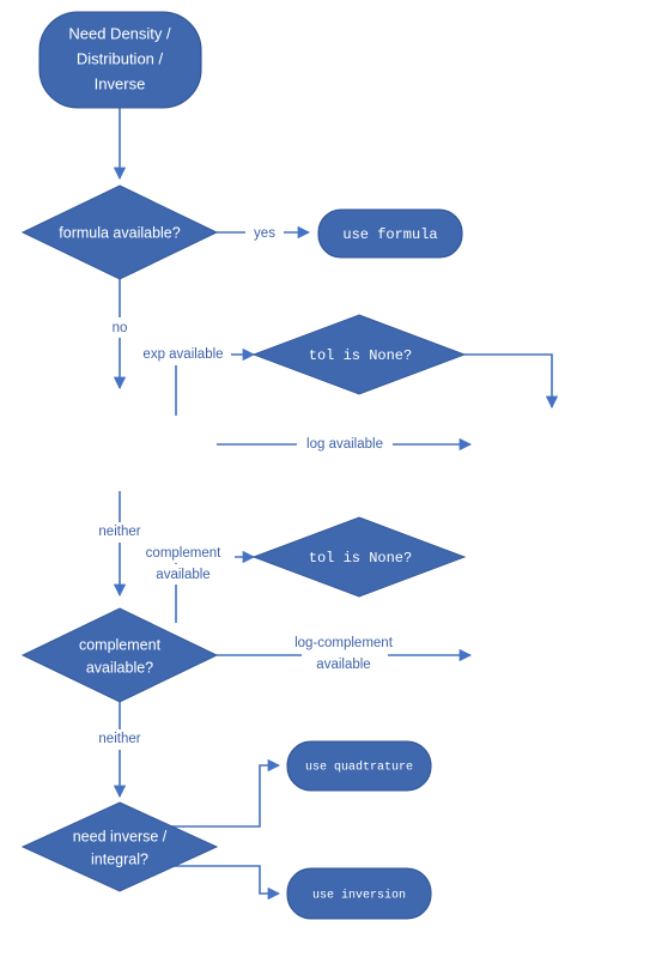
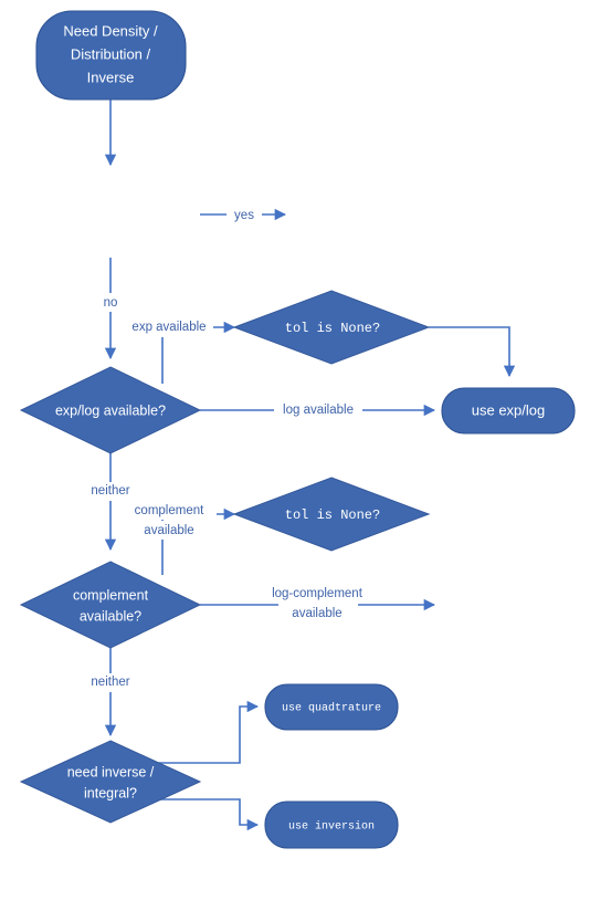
  Need Density /
  Distribution /
  Inverse
- formula available?
- use formula
  tol is None?
+ exp/log available?
+ use exp/log
  tol is None?
  complement
  available?
  need inverse /
  integral?
  use quadtrature
  use inversion
  yes
  no
  exp available
  log available
  neither
  complement
  available
  log-complement
  available
  neither
